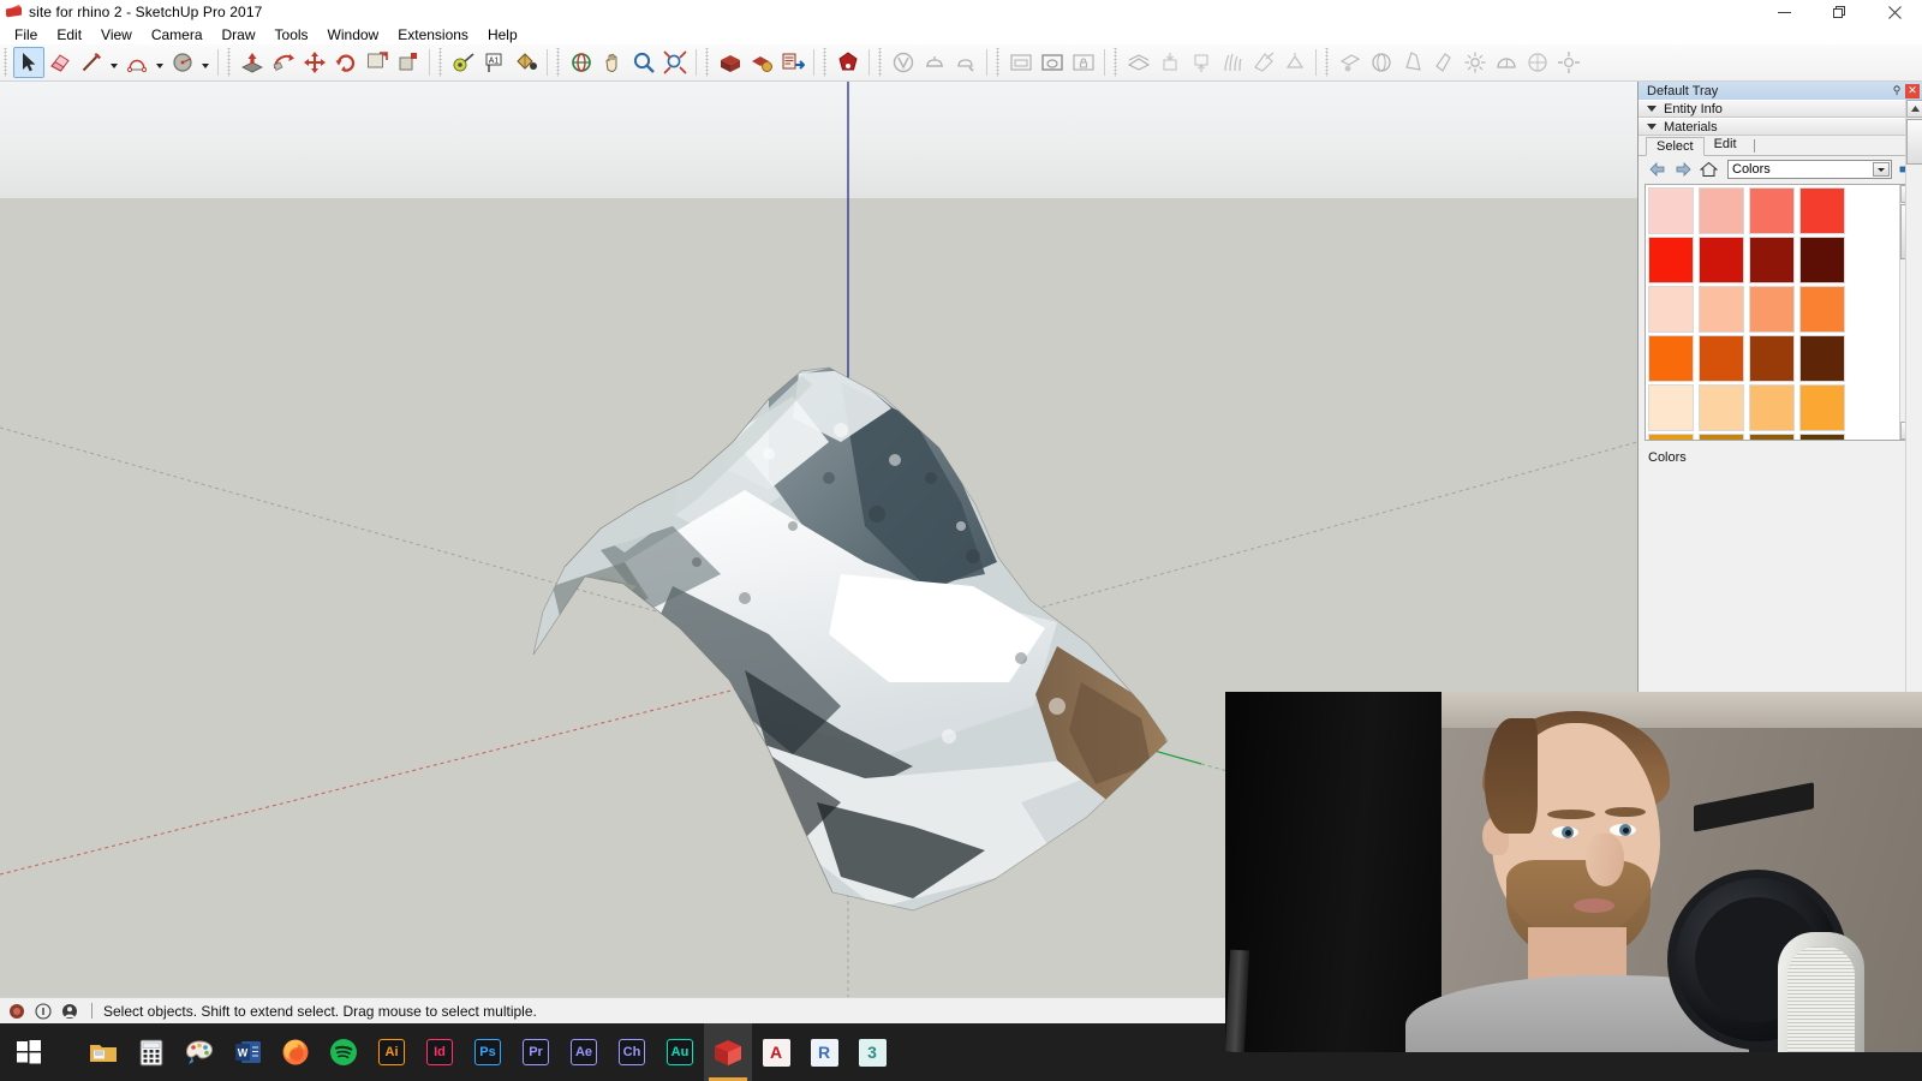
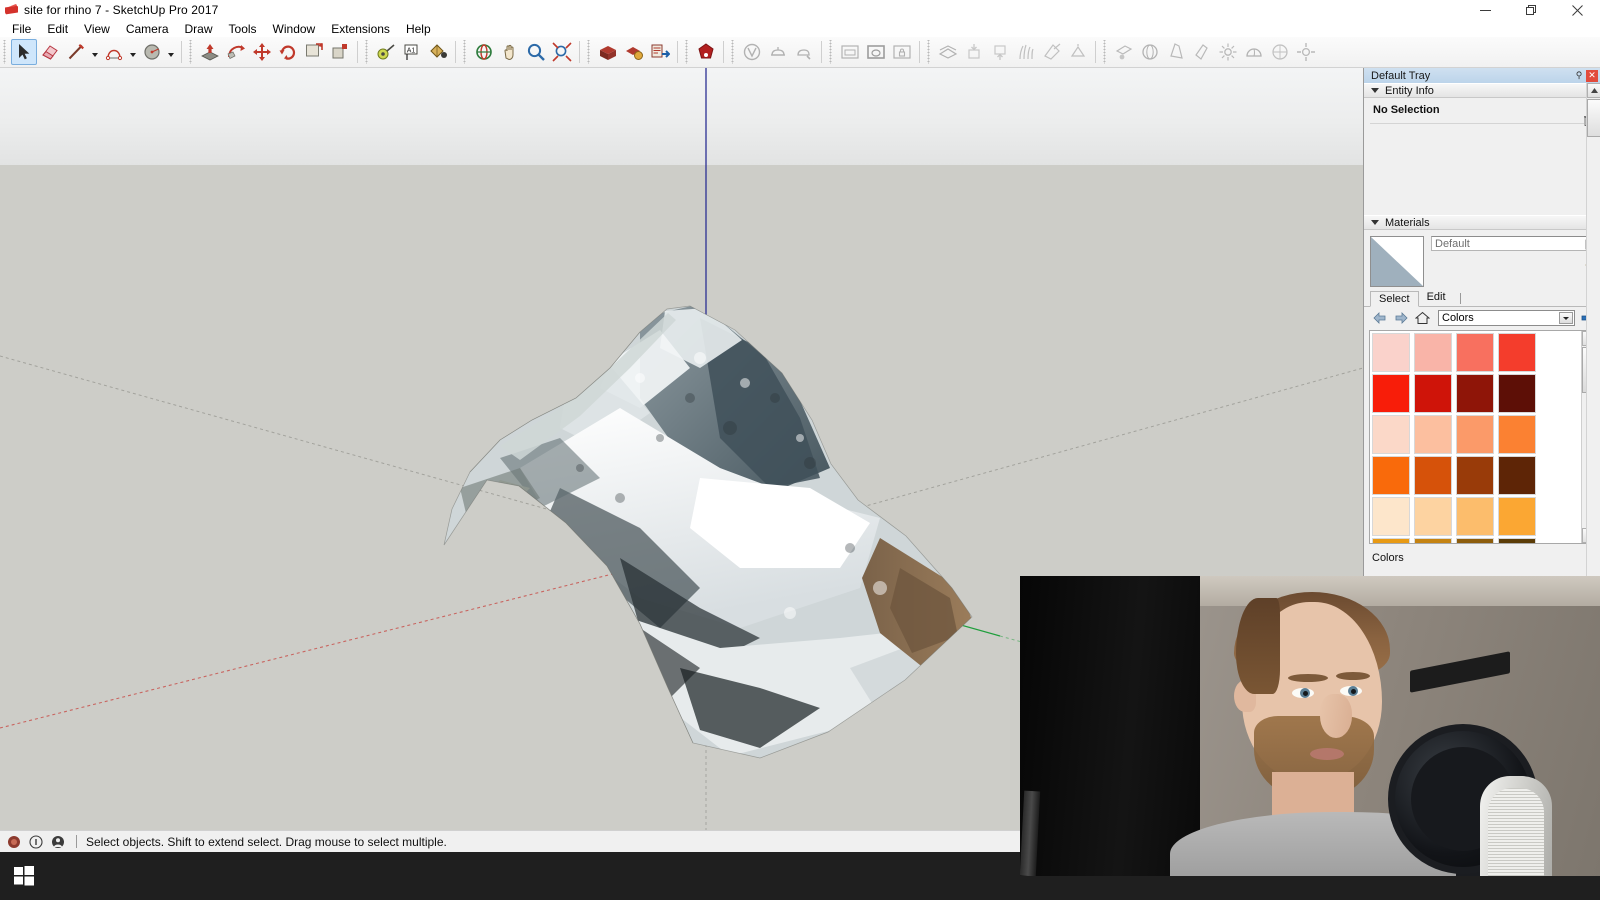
- site for rhino 2 - SketchUp Pro 2017
+ site for rhino 7 - SketchUp Pro 2017
  File
  Edit
  View
  Camera
  Draw
  Tools
  Window
  Extensions
  Help
  Default Tray
  ⚲
  ✕
  Entity Info
+ No Selection
  Materials
+ Default
  Select
  Edit
  Colors
  Colors
  Select objects. Shift to extend select. Drag mouse to select multiple.
- W
- Ai
- Id
- Ps
- Pr
- Ae
- Ch
- Au
- A
- R
- 3
